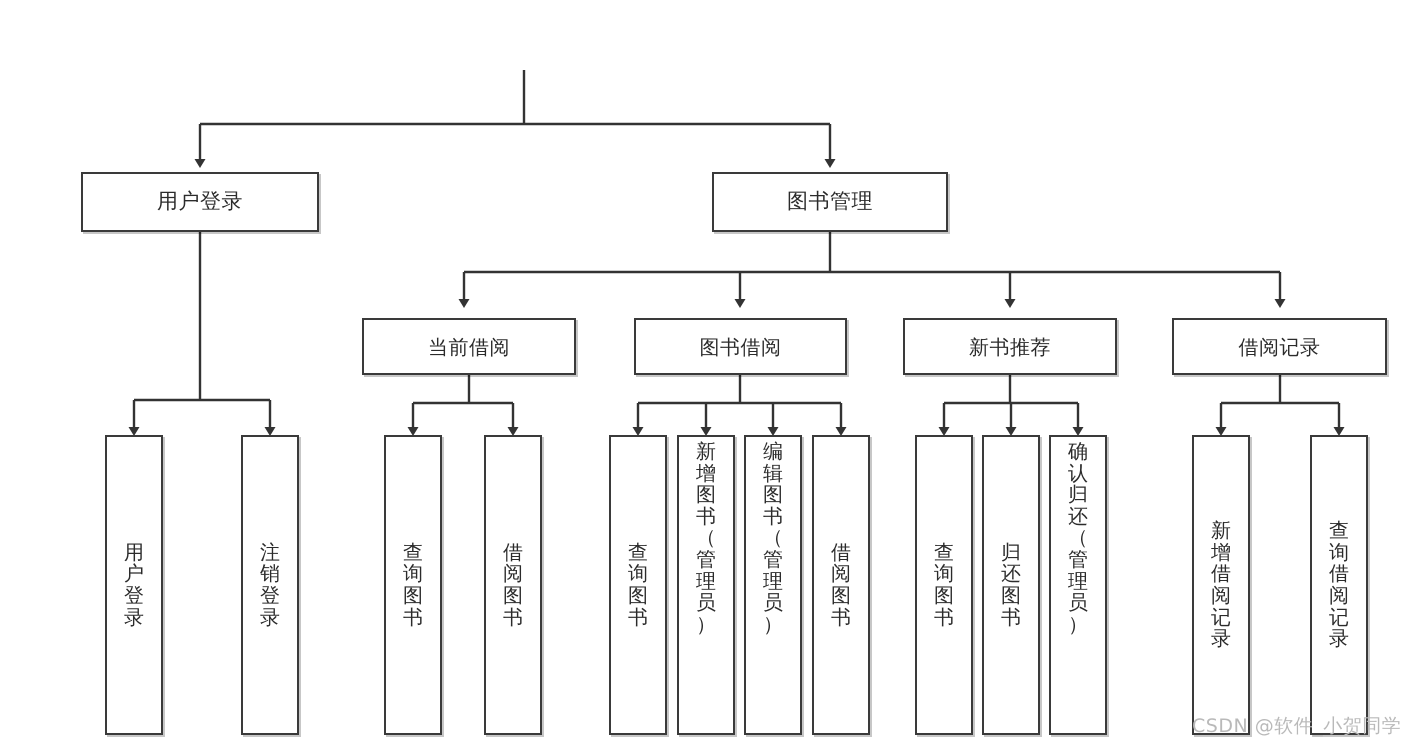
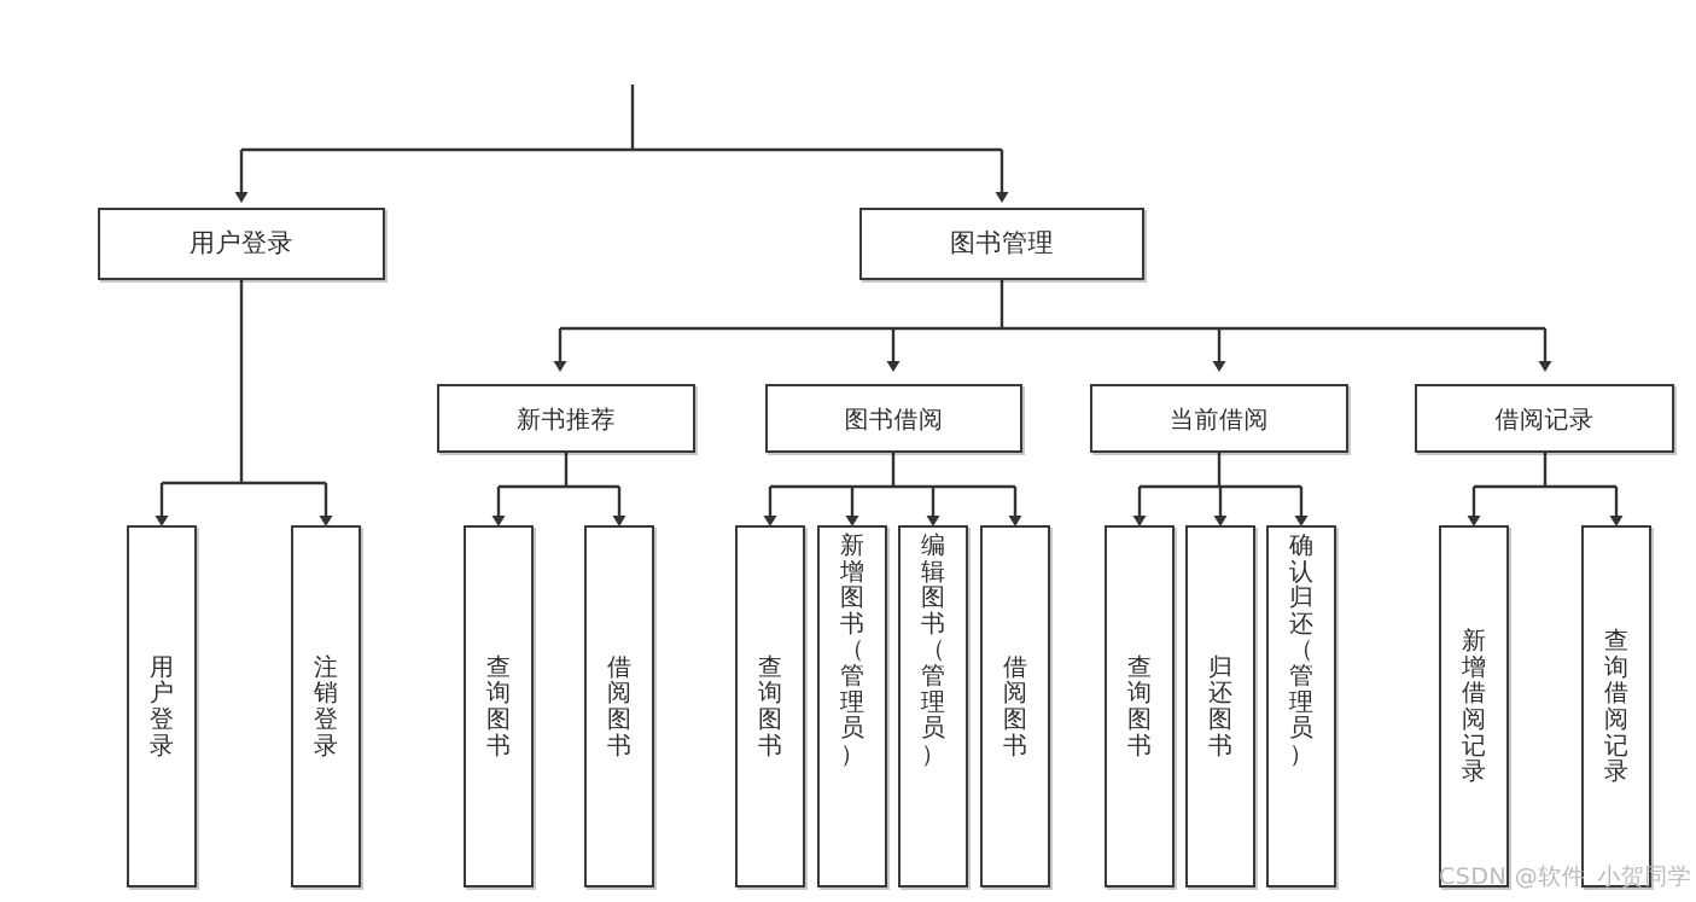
  用户登录
  图书管理
- 当前借阅
+ 新书推荐
  图书借阅
- 新书推荐
+ 当前借阅
  借阅记录
  用户登录
  注销登录
  查询图书
  借阅图书
  查询图书
  新增图书（管理员）
  编辑图书（管理员）
  借阅图书
  查询图书
  归还图书
  确认归还（管理员）
  新增借阅记录
  查询借阅记录
  CSDN @软件_小贺同学
